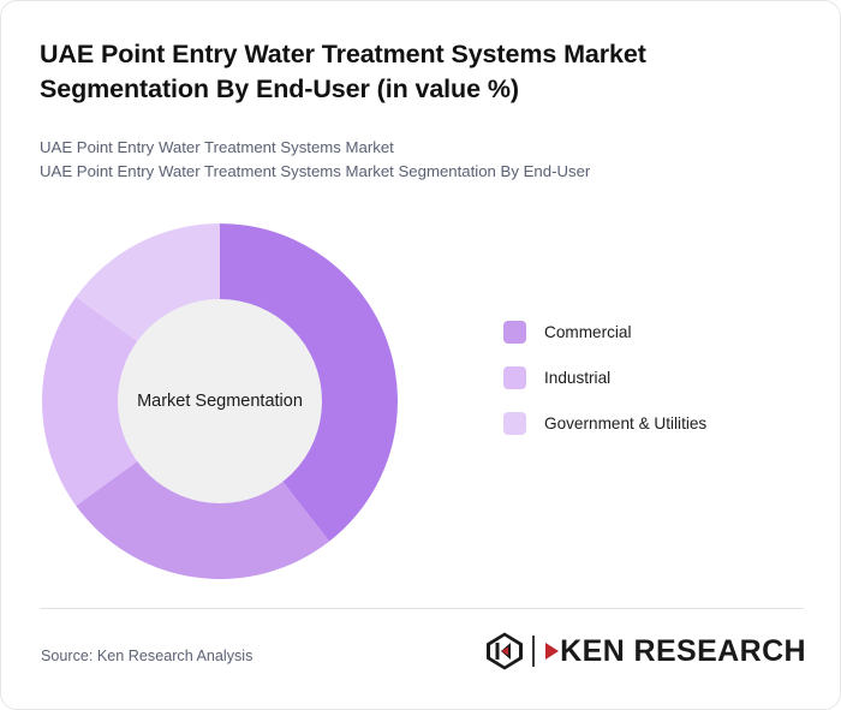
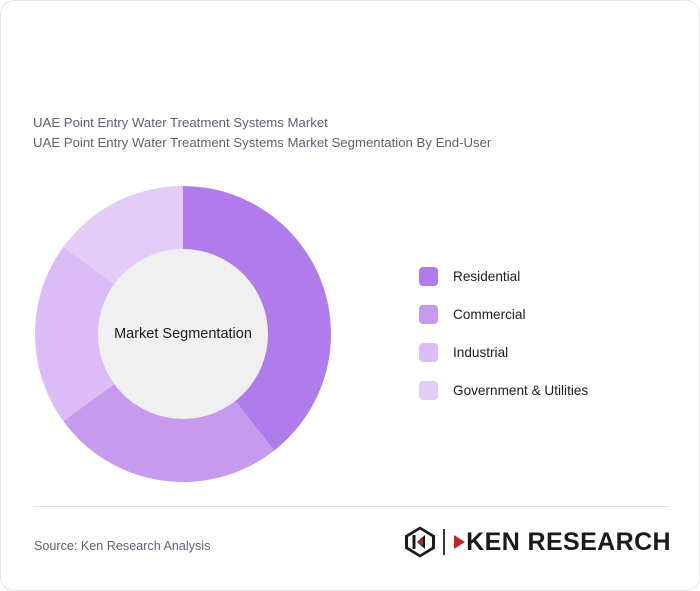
- UAE Point Entry Water Treatment Systems Market Segmentation By End-User (in value %)
  UAE Point Entry Water Treatment Systems Market
  UAE Point Entry Water Treatment Systems Market Segmentation By End-User
  Market Segmentation
+ Residential
  Commercial
  Industrial
  Government & Utilities
  Source: Ken Research Analysis
  KEN RESEARCH
